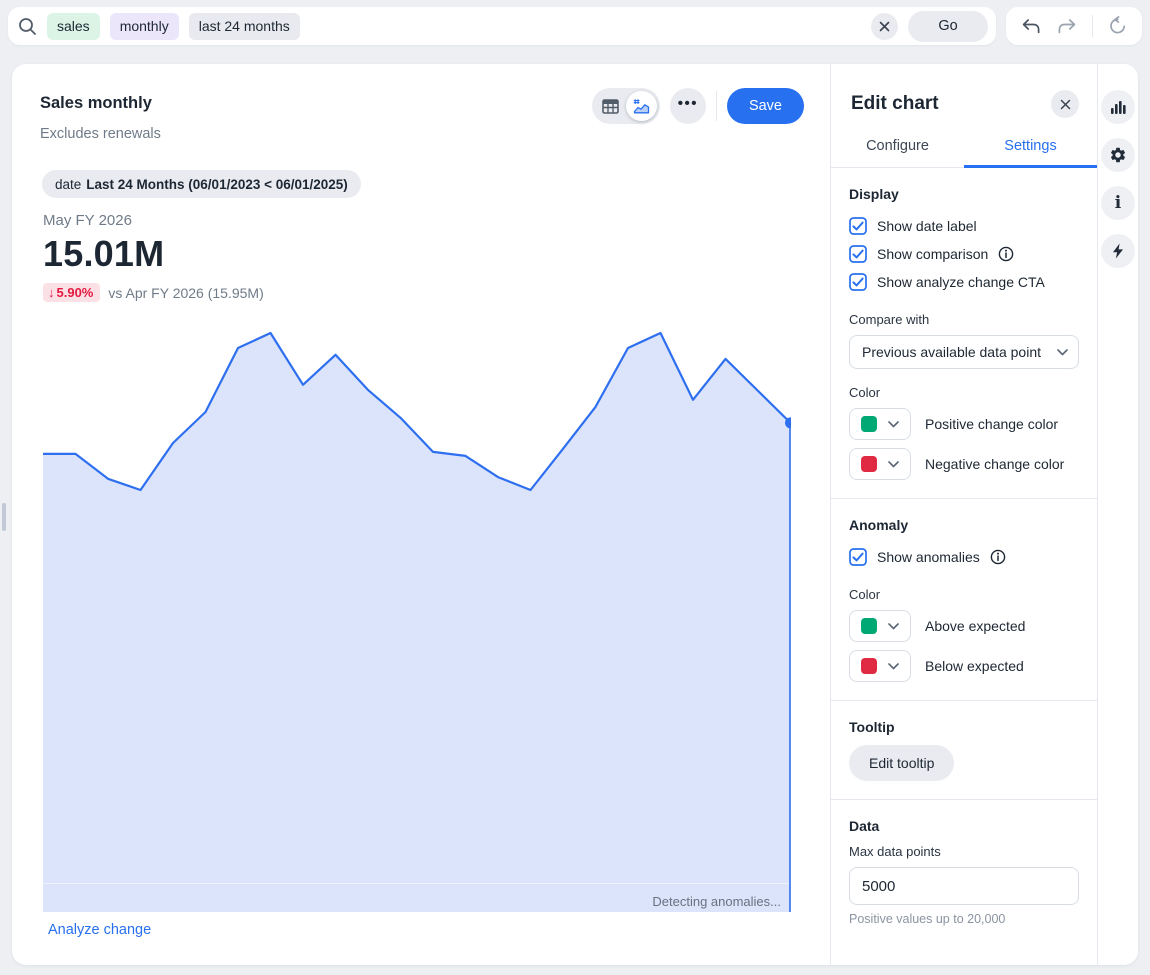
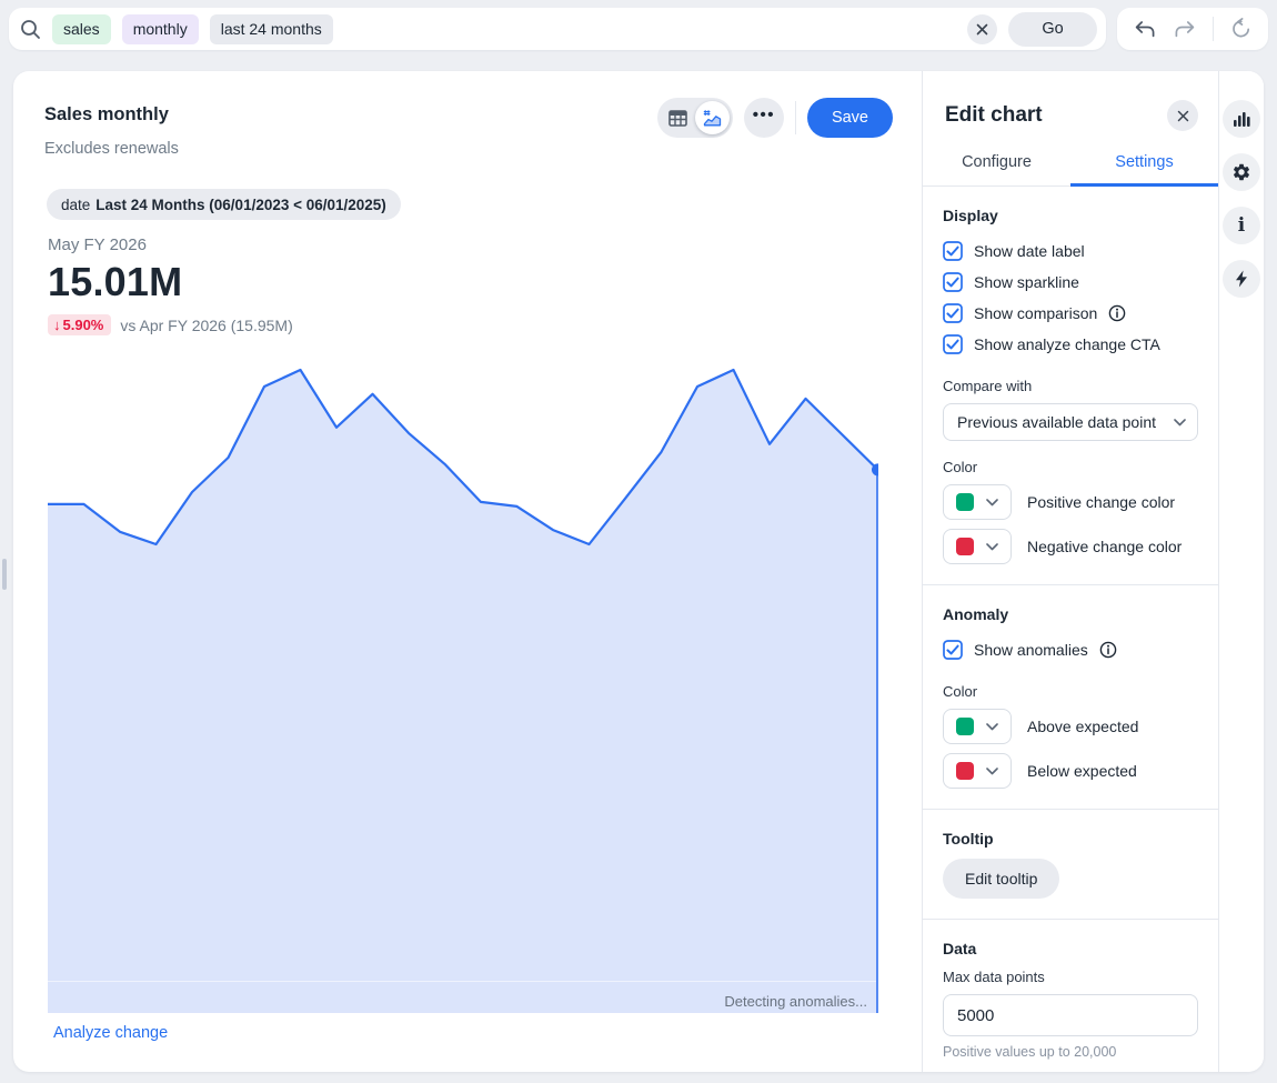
  sales
  monthly
  last 24 months
  Go
  Sales monthly
  Excludes renewals
  •••
  Save
  date
  Last 24 Months (06/01/2023 < 06/01/2025)
  May FY 2026
  15.01M
  ↓
  5.90%
  vs Apr FY 2026 (15.95M)
  Detecting anomalies...
  Analyze change
  Edit chart
  Configure
  Settings
  Display
  Show date label
+ Show sparkline
  Show comparison
  Show analyze change CTA
  Compare with
  Previous available data point
  Color
  Positive change color
  Negative change color
  Anomaly
  Show anomalies
  Color
  Above expected
  Below expected
  Tooltip
  Edit tooltip
  Data
  Max data points
  5000
  Positive values up to 20,000
  i
